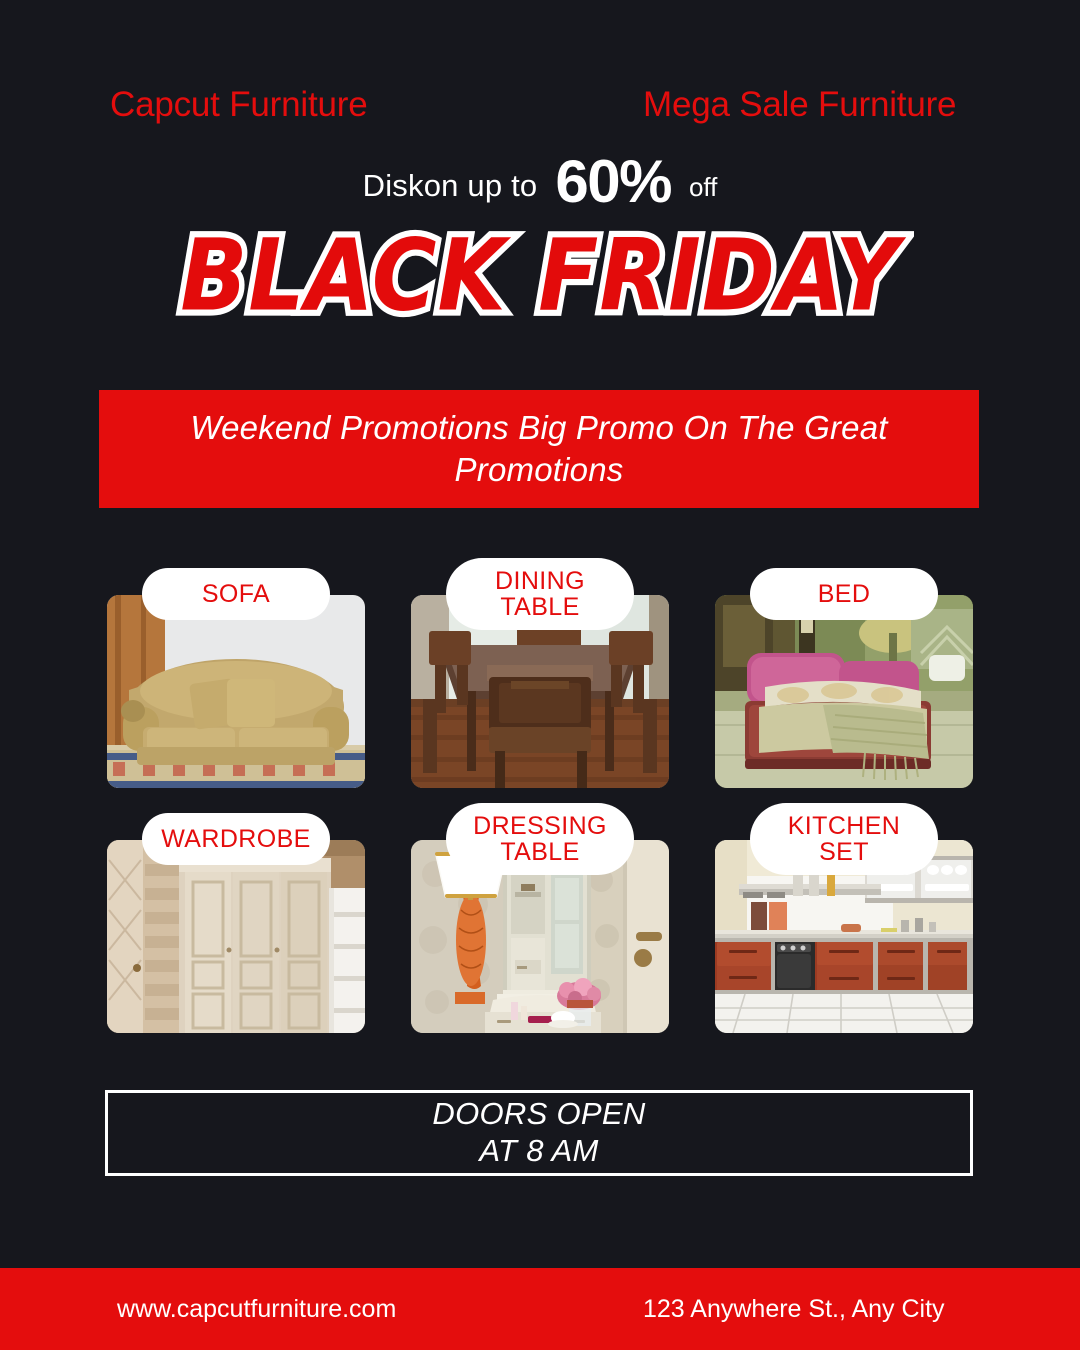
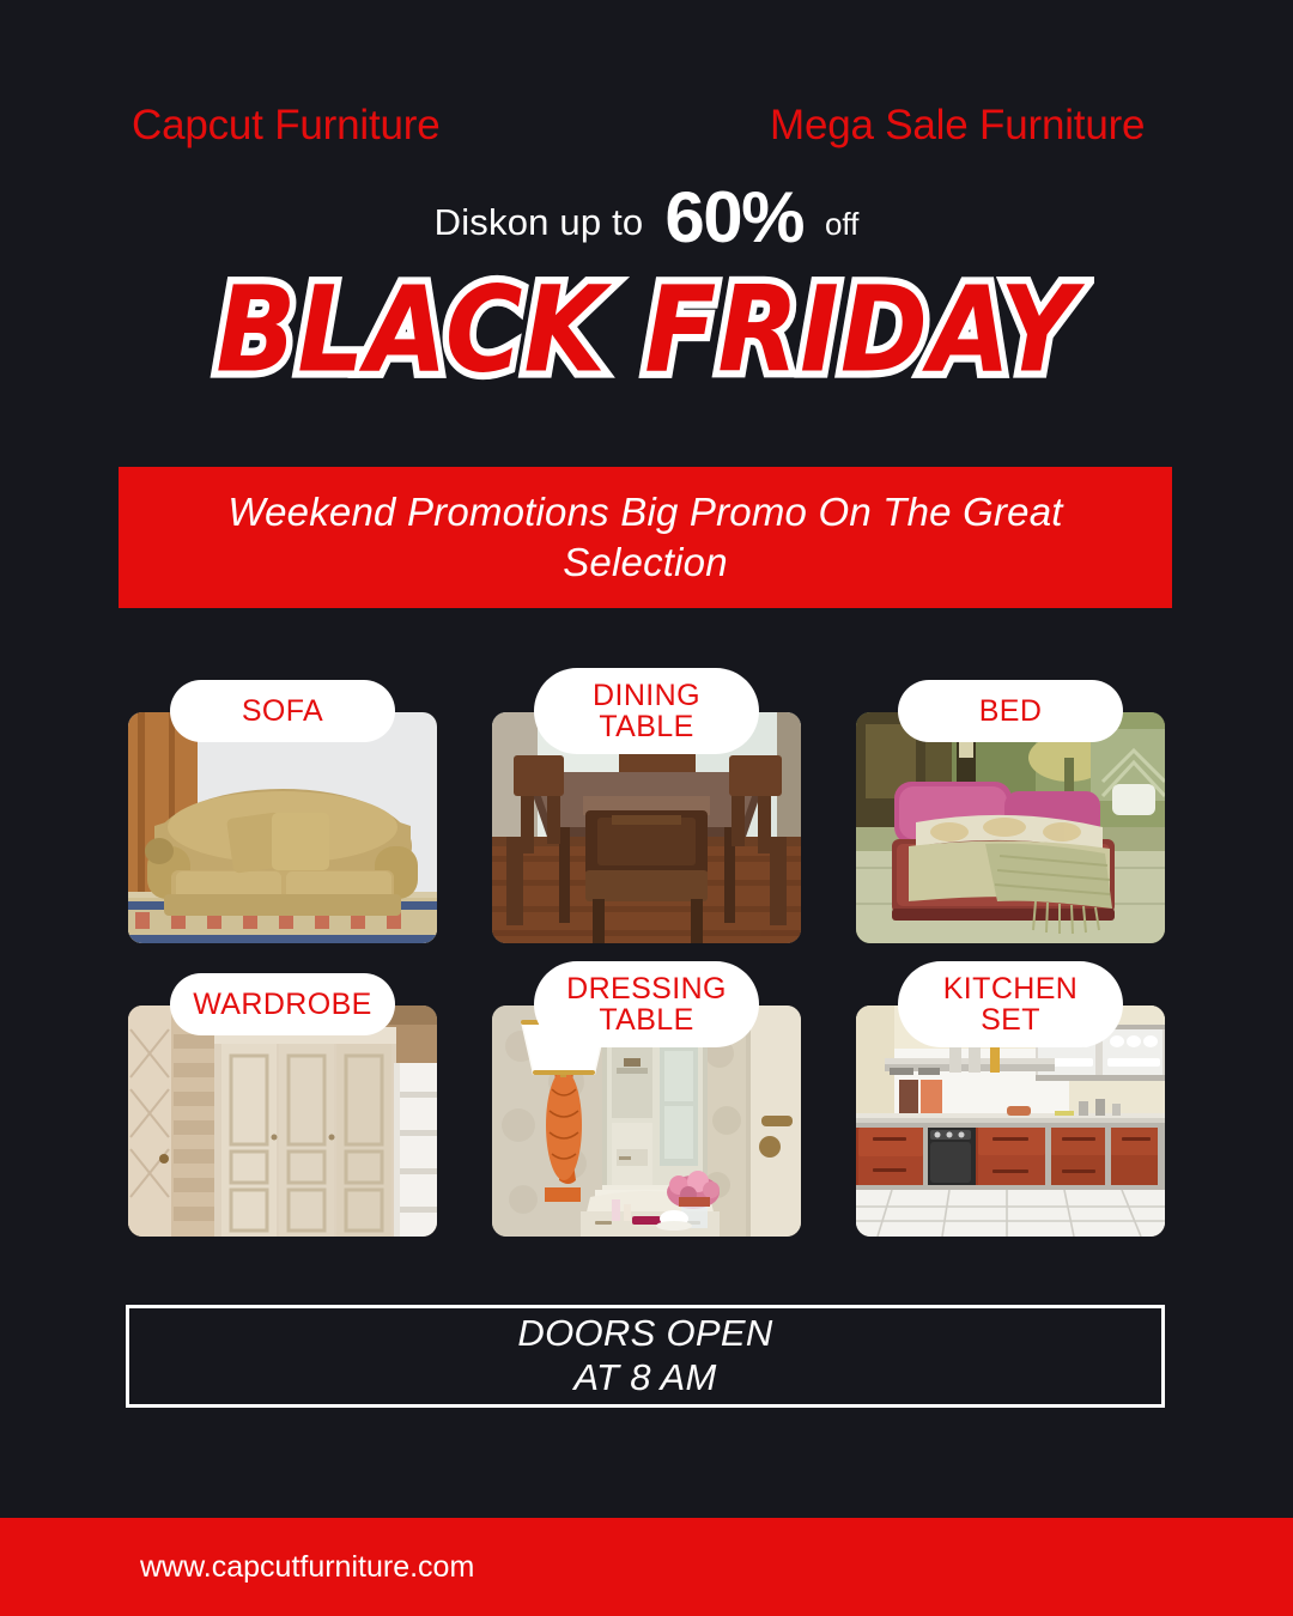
  Capcut Furniture
  Mega Sale Furniture
  Diskon up to
  60%
  off
  BLACK FRIDAY
- Weekend Promotions Big Promo On The Great Promotions
+ Weekend Promotions Big Promo On The Great Selection
  SOFA
  DINING
  TABLE
  BED
  WARDROBE
  DRESSING
  TABLE
  KITCHEN
  SET
  DOORS OPEN
  AT 8 AM
  www.capcutfurniture.com
- 123 Anywhere St., Any City
